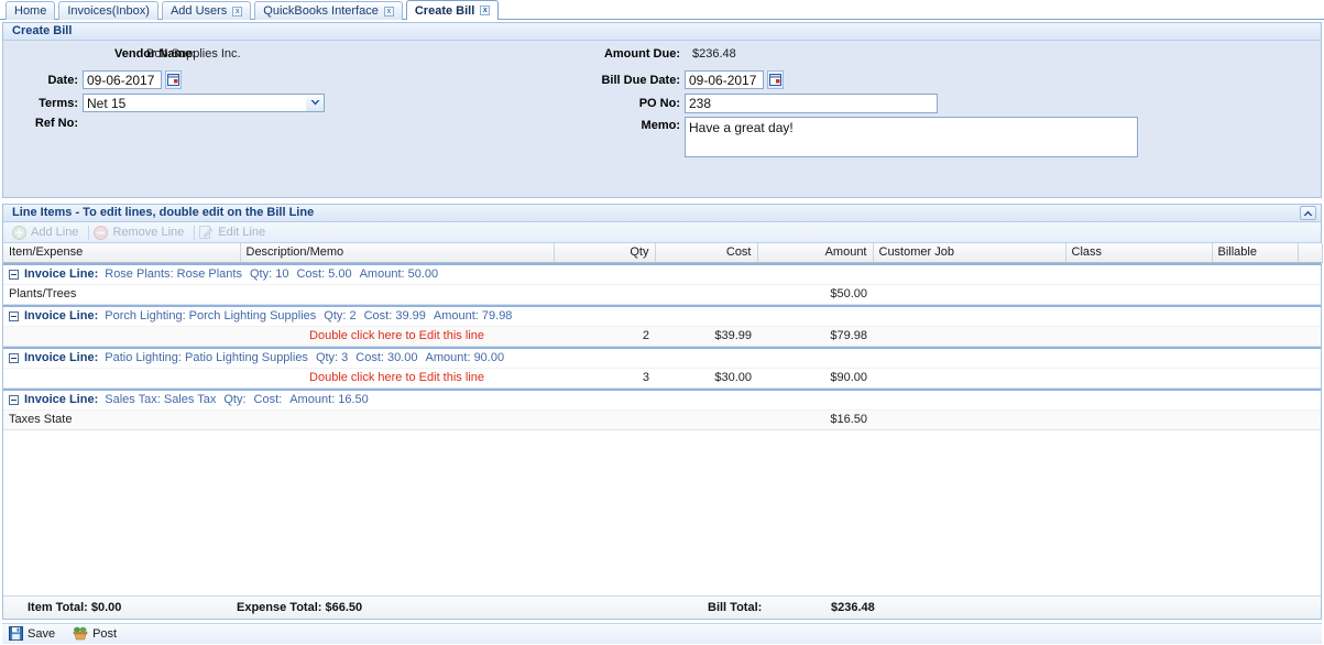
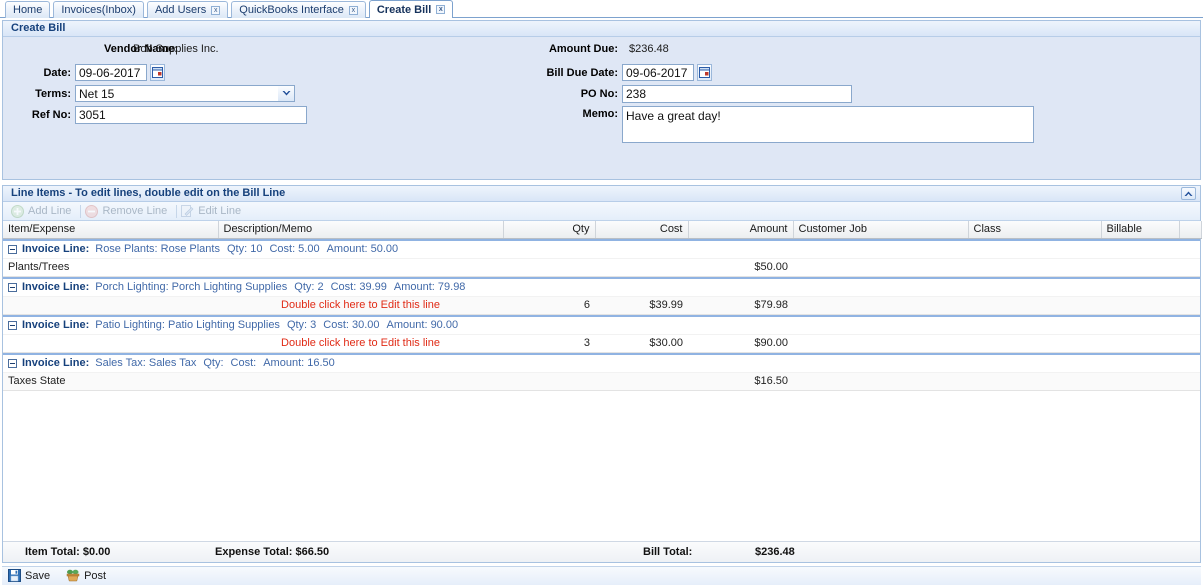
  Home
  Invoices(Inbox)
  Add Users
  QuickBooks Interface
  Create Bill
  Create Bill
  Vendor Name:
  Bob Supplies Inc.
  Date:
  09-06-2017
  Terms:
  Net 15
  Ref No:
+ 3051
  Amount Due:
  $236.48
  Bill Due Date:
  09-06-2017
  PO No:
  238
  Memo:
  Have a great day!
  Line Items - To edit lines, double edit on the Bill Line
  Add Line
  Remove Line
  Edit Line
  Item/Expense	Description/Memo	Qty	Cost	Amount	Customer Job	Class	Billable
  Invoice Line:
  Rose Plants: Rose Plants Qty: 10 Cost: 5.00 Amount: 50.00
  Plants/Trees
  $50.00
  Invoice Line:
  Porch Lighting: Porch Lighting Supplies Qty: 2 Cost: 39.99 Amount: 79.98
  Double click here to Edit this line
- 2
+ 6
  $39.99
  $79.98
  Invoice Line:
  Patio Lighting: Patio Lighting Supplies Qty: 3 Cost: 30.00 Amount: 90.00
  Double click here to Edit this line
  3
  $30.00
  $90.00
  Invoice Line:
  Sales Tax: Sales Tax Qty: Cost: Amount: 16.50
  Taxes State
  $16.50
  Item Total: $0.00
  Expense Total: $66.50
  Bill Total:
  $236.48
  Save
  Post
